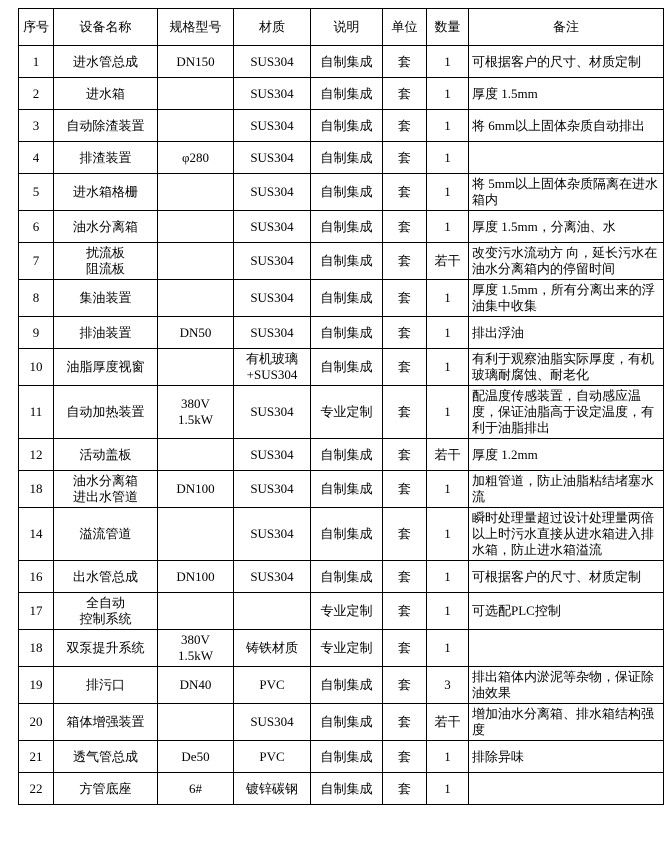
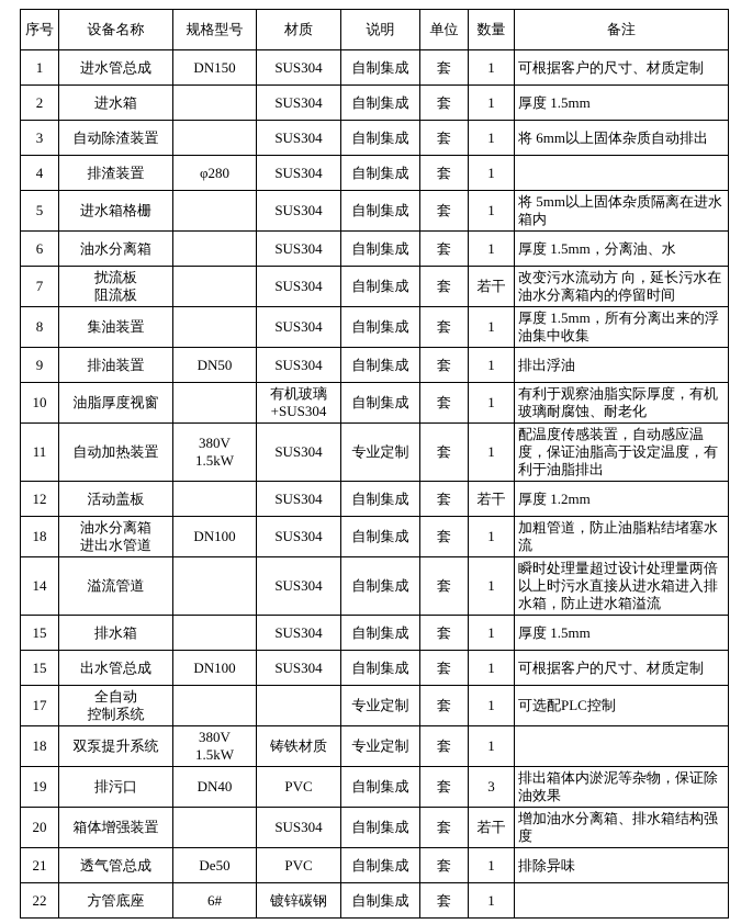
  序号	设备名称	规格型号	材质	说明	单位	数量	备注
  1	进水管总成	DN150	SUS304	自制集成	套	1	可根据客户的尺寸、材质定制
  2	进水箱		SUS304	自制集成	套	1	厚度 1.5mm
  3	自动除渣装置		SUS304	自制集成	套	1	将 6mm以上固体杂质自动排出
  4	排渣装置	φ280	SUS304	自制集成	套	1
  5	进水箱格栅		SUS304	自制集成	套	1	将 5mm以上固体杂质隔离在进水箱内
  6	油水分离箱		SUS304	自制集成	套	1	厚度 1.5mm，分离油、水
  7	扰流板 阻流板		SUS304	自制集成	套	若干	改变污水流动方 向，延长污水在油水分离箱内的停留时间
  8	集油装置		SUS304	自制集成	套	1	厚度 1.5mm，所有分离出来的浮油集中收集
  9	排油装置	DN50	SUS304	自制集成	套	1	排出浮油
  10	油脂厚度视窗		有机玻璃 +SUS304	自制集成	套	1	有利于观察油脂实际厚度，有机玻璃耐腐蚀、耐老化
  11	自动加热装置	380V 1.5kW	SUS304	专业定制	套	1	配温度传感装置，自动感应温度，保证油脂高于设定温度，有利于油脂排出
  12	活动盖板		SUS304	自制集成	套	若干	厚度 1.2mm
  18	油水分离箱 进出水管道	DN100	SUS304	自制集成	套	1	加粗管道，防止油脂粘结堵塞水流
  14	溢流管道		SUS304	自制集成	套	1	瞬时处理量超过设计处理量两倍以上时污水直接从进水箱进入排水箱，防止进水箱溢流
+ 15	排水箱		SUS304	自制集成	套	1	厚度 1.5mm
- 16	出水管总成	DN100	SUS304	自制集成	套	1	可根据客户的尺寸、材质定制
+ 15	出水管总成	DN100	SUS304	自制集成	套	1	可根据客户的尺寸、材质定制
  17	全自动 控制系统			专业定制	套	1	可选配PLC控制
  18	双泵提升系统	380V 1.5kW	铸铁材质	专业定制	套	1
  19	排污口	DN40	PVC	自制集成	套	3	排出箱体内淤泥等杂物，保证除油效果
  20	箱体增强装置		SUS304	自制集成	套	若干	增加油水分离箱、排水箱结构强度
  21	透气管总成	De50	PVC	自制集成	套	1	排除异味
  22	方管底座	6#	镀锌碳钢	自制集成	套	1
